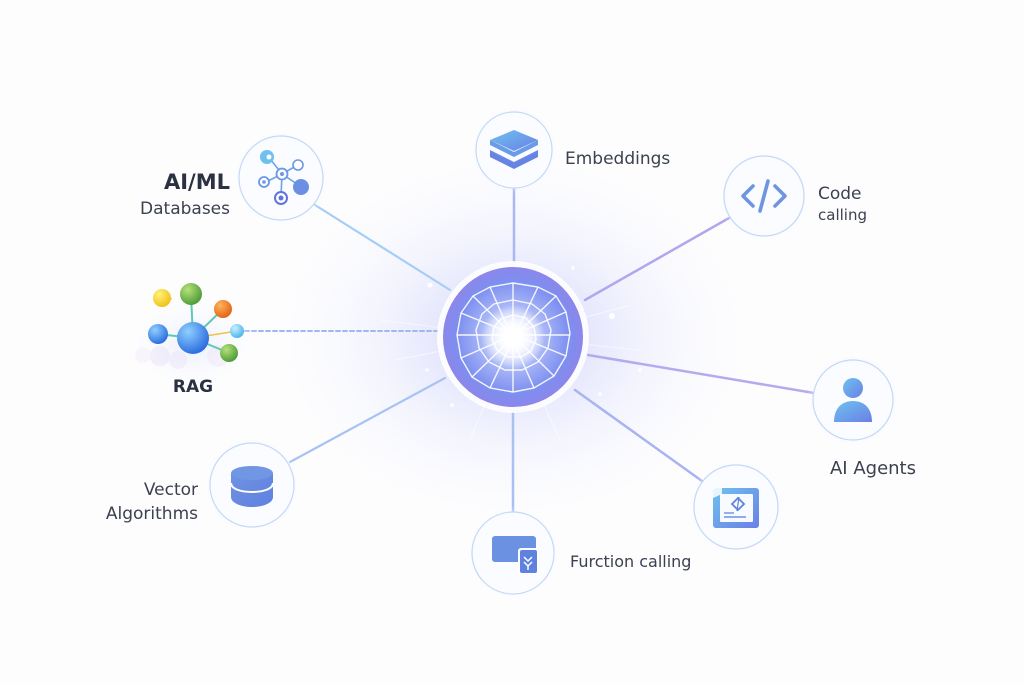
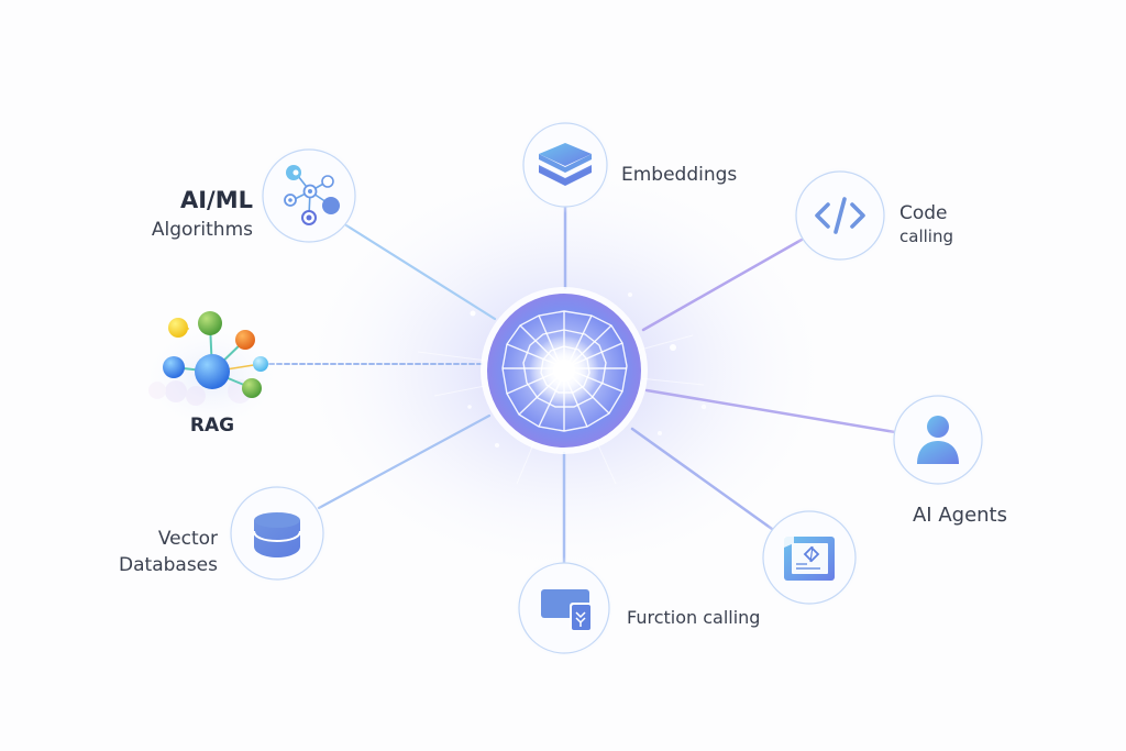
  AI/ML
- Databases
+ Algorithms
  Embeddings
  Code
  calling
  RAG
  AI Agents
  Vector
- Algorithms
+ Databases
  Furction calling
